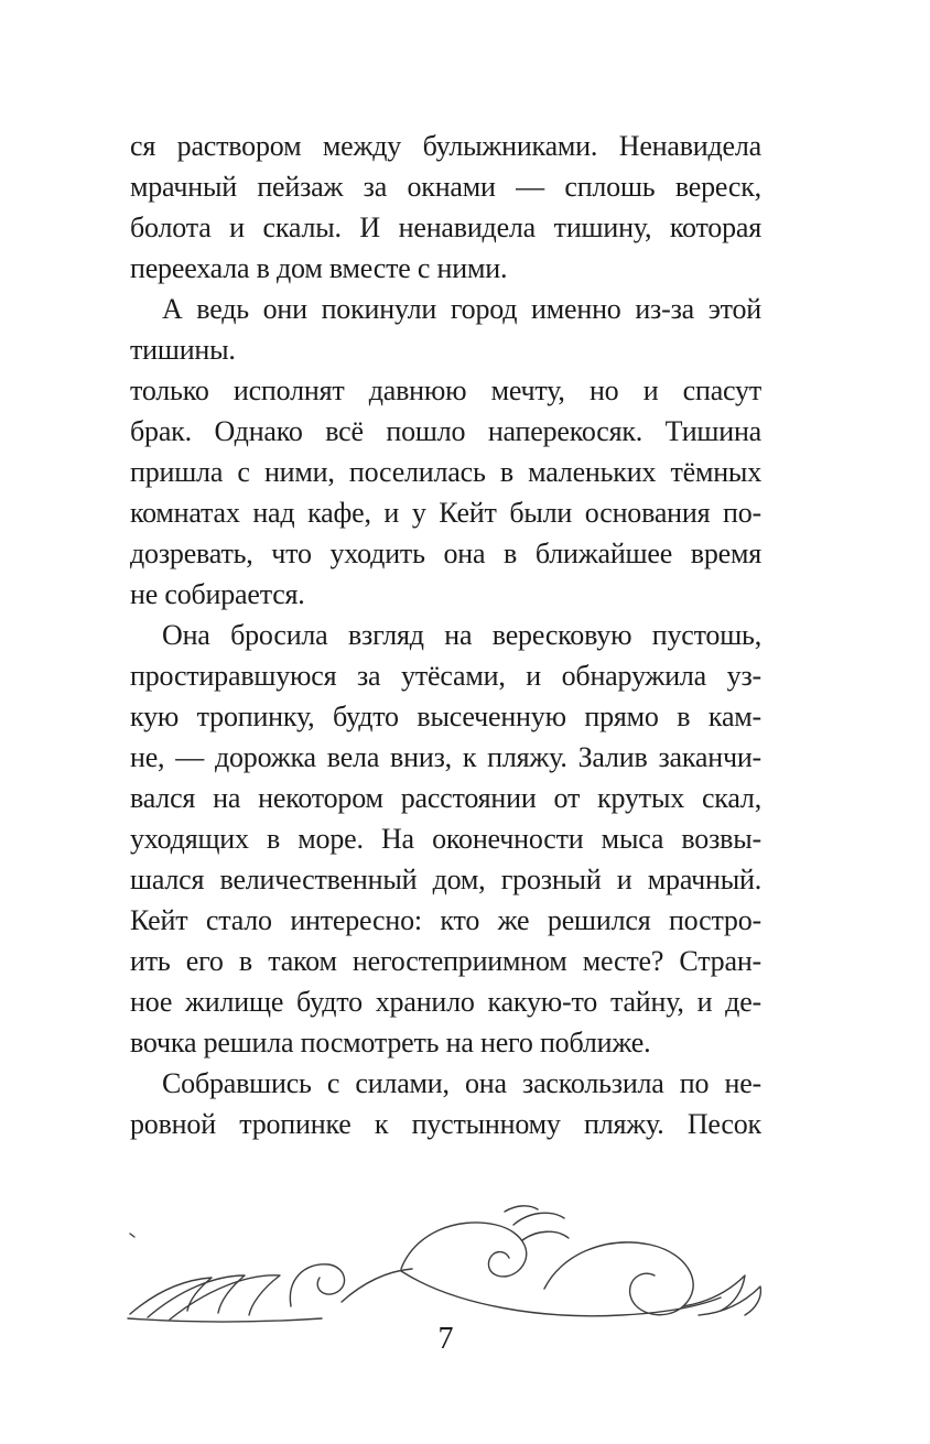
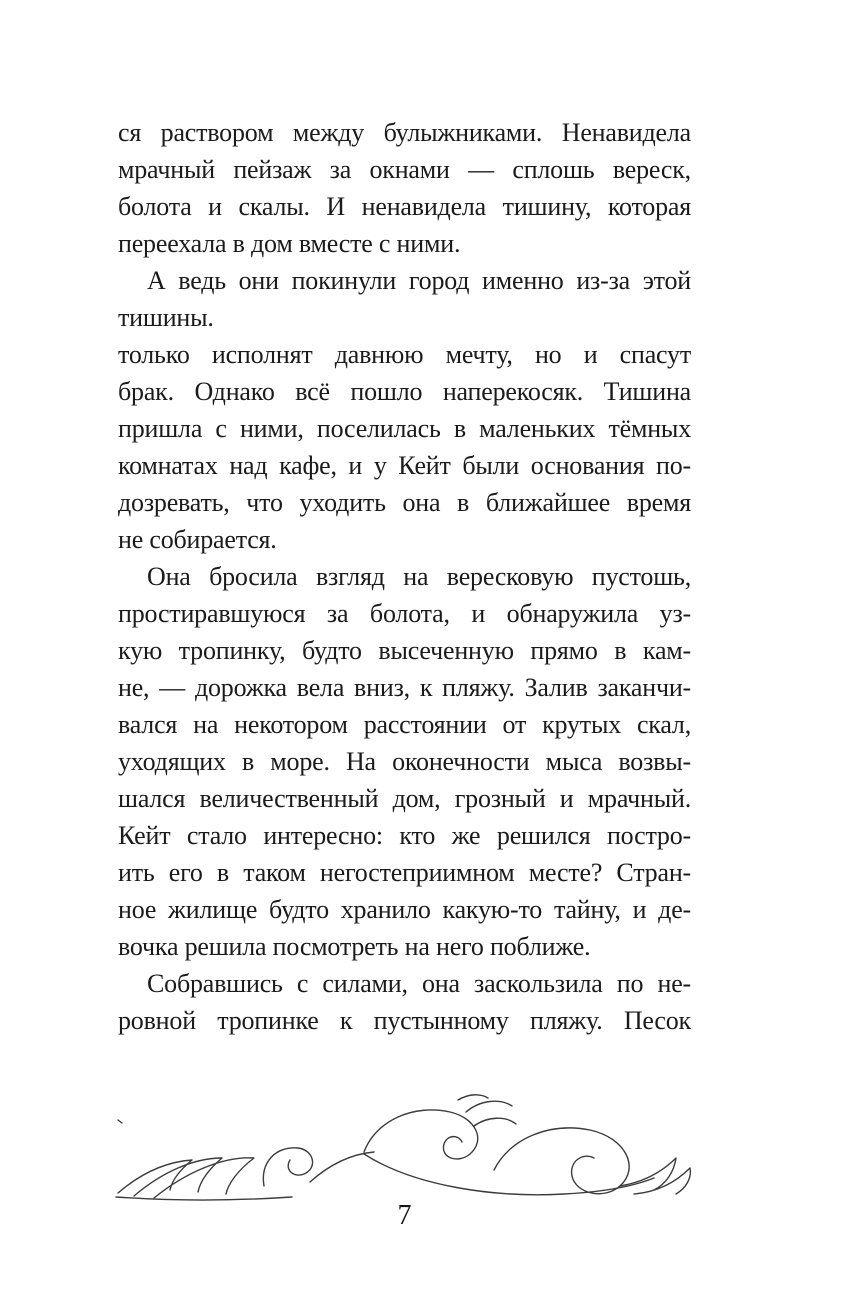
  ся раствором между булыжниками. Ненавидела
  мрачный пейзаж за окнами — сплошь вереск,
  болота и скалы. И ненавидела тишину, которая
  переехала в дом вместе с ними.
  А ведь они покинули город именно из-за этой
  тишины.
  только исполнят давнюю мечту, но и спасут
  брак. Однако всё пошло наперекосяк. Тишина
  пришла с ними, поселилась в маленьких тёмных
  комнатах над кафе, и у Кейт были основания по-
  дозревать, что уходить она в ближайшее время
  не собирается.
  Она бросила взгляд на вересковую пустошь,
- простиравшуюся за утёсами, и обнаружила уз-
+ простиравшуюся за болота, и обнаружила уз-
  кую тропинку, будто высеченную прямо в кам-
  не, — дорожка вела вниз, к пляжу. Залив заканчи-
  вался на некотором расстоянии от крутых скал,
  уходящих в море. На оконечности мыса возвы-
  шался величественный дом, грозный и мрачный.
  Кейт стало интересно: кто же решился постро-
  ить его в таком негостеприимном месте? Стран-
  ное жилище будто хранило какую-то тайну, и де-
  вочка решила посмотреть на него поближе.
  Собравшись с силами, она заскользила по не-
  ровной тропинке к пустынному пляжу. Песок
  7
